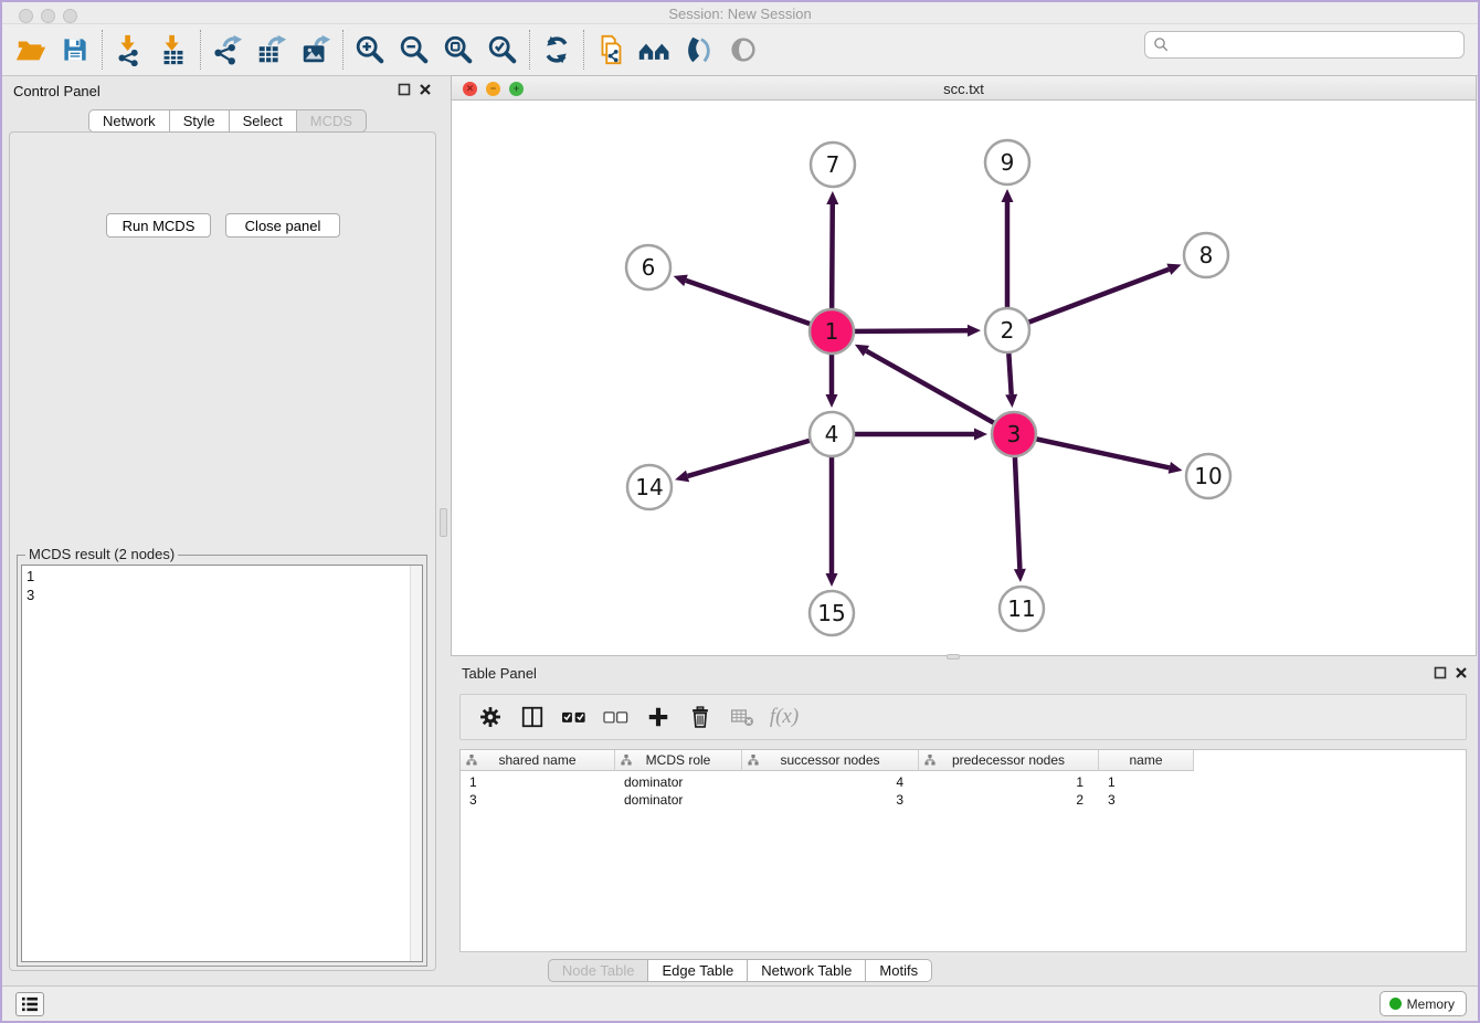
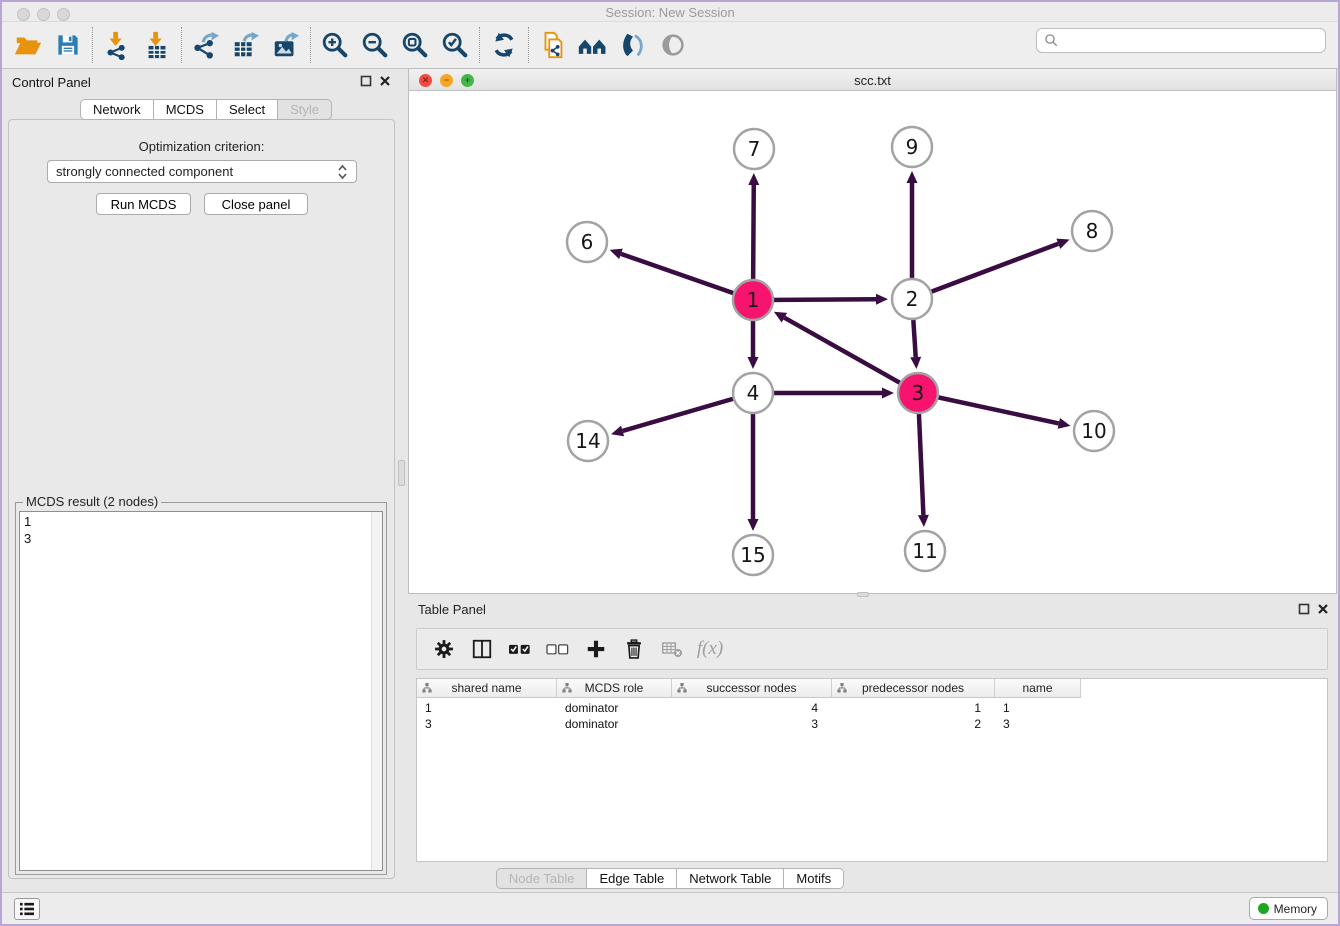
  Session: New Session
  Control Panel
  Network
- Style
+ MCDS
  Select
- MCDS
+ Style
+ Optimization criterion:
+ strongly connected component
  Run MCDS
  Close panel
  MCDS result (2 nodes)
  1
  3
  ✕
  −
  +
  scc.txt
  7
  9
  6
  8
  1
  2
  4
  3
  14
  10
  15
  11
  Table Panel
  f(x)
  shared name
  MCDS role
  successor nodes
  predecessor nodes
  name
  1
  dominator
  4
  1
  1
  3
  dominator
  3
  2
  3
  Node Table
  Edge Table
  Network Table
  Motifs
  Memory
